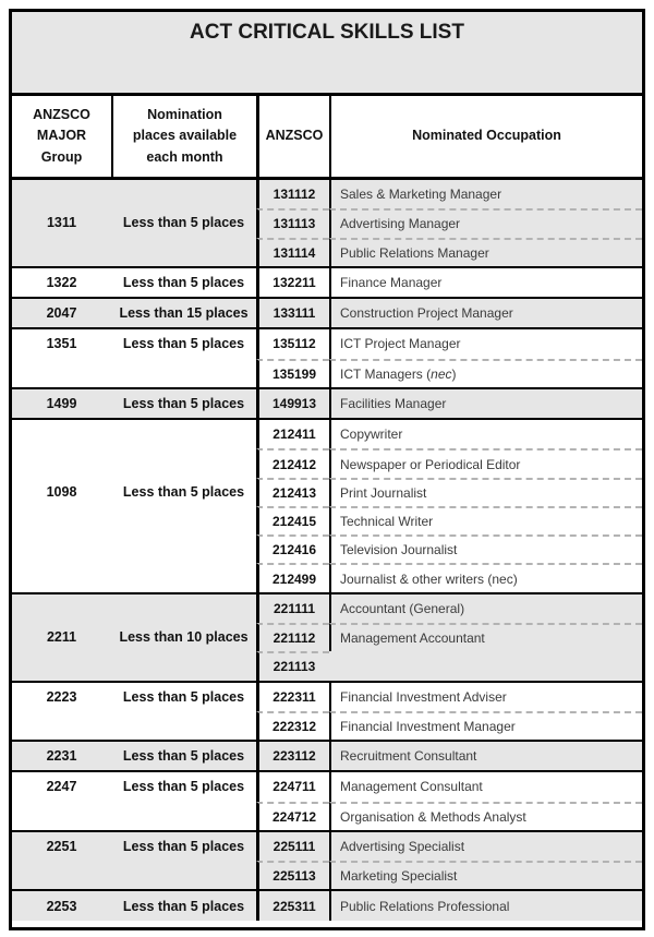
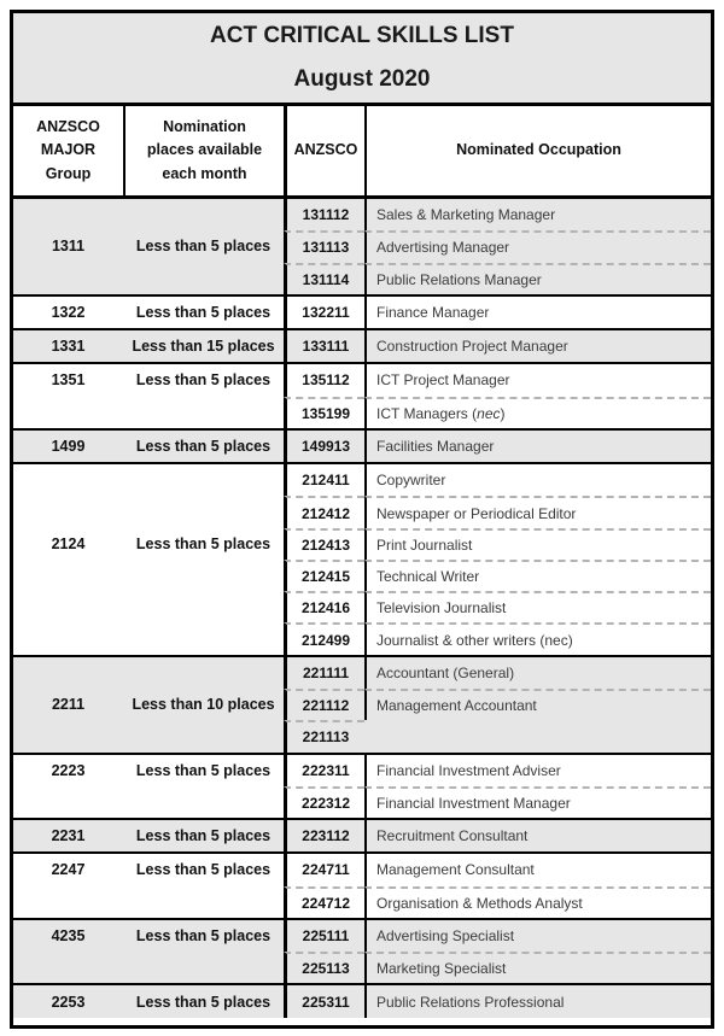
  ACT CRITICAL SKILLS LIST
+ August 2020
  ANZSCO
  MAJOR
  Group
  Nomination
  places available
  each month
  ANZSCO
  Nominated Occupation
  1311
  Less than 5 places
  131112
  Sales & Marketing Manager
  131113
  Advertising Manager
  131114
  Public Relations Manager
  1322
  Less than 5 places
  132211
  Finance Manager
- 2047
+ 1331
  Less than 15 places
  133111
  Construction Project Manager
  1351
  Less than 5 places
  135112
  ICT Project Manager
  135199
  ICT Managers (
  nec
  )
  1499
  Less than 5 places
  149913
  Facilities Manager
- 1098
+ 2124
  Less than 5 places
  212411
  Copywriter
  212412
  Newspaper or Periodical Editor
  212413
  Print Journalist
  212415
  Technical Writer
  212416
  Television Journalist
  212499
  Journalist & other writers (nec)
  2211
  Less than 10 places
  221111
  Accountant (General)
  221112
  Management Accountant
  221113
  2223
  Less than 5 places
  222311
  Financial Investment Adviser
  222312
  Financial Investment Manager
  2231
  Less than 5 places
  223112
  Recruitment Consultant
  2247
  Less than 5 places
  224711
  Management Consultant
  224712
  Organisation & Methods Analyst
- 2251
+ 4235
  Less than 5 places
  225111
  Advertising Specialist
  225113
  Marketing Specialist
  2253
  Less than 5 places
  225311
  Public Relations Professional
